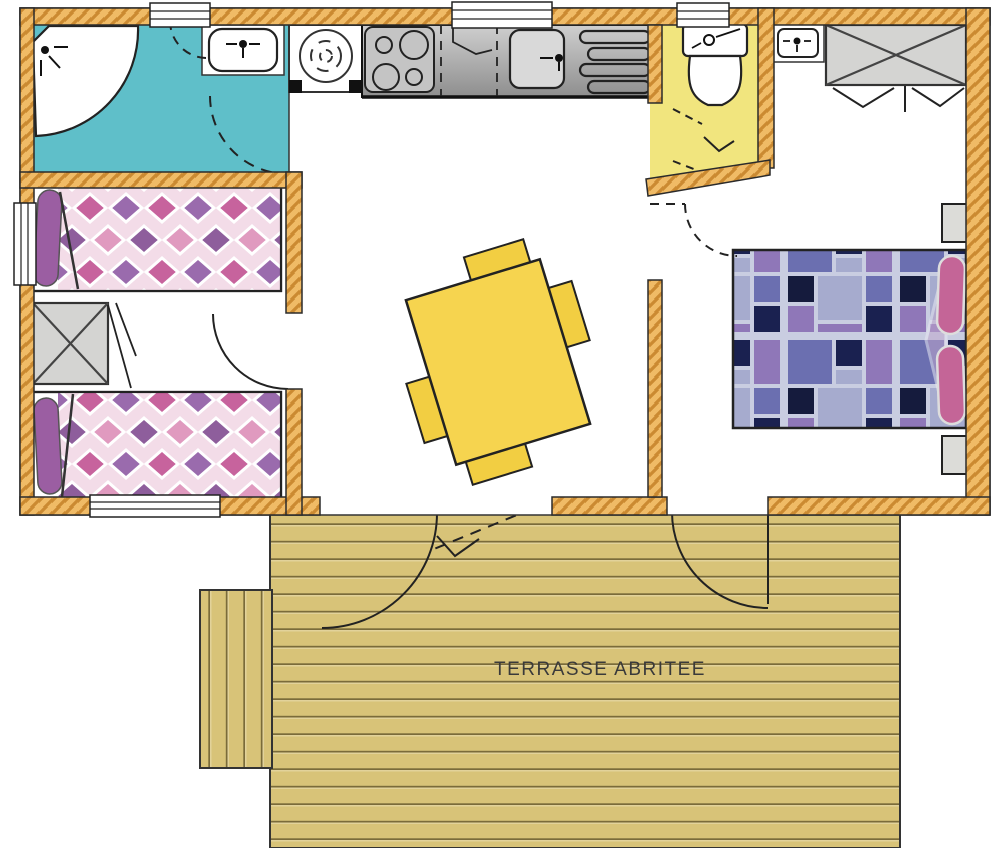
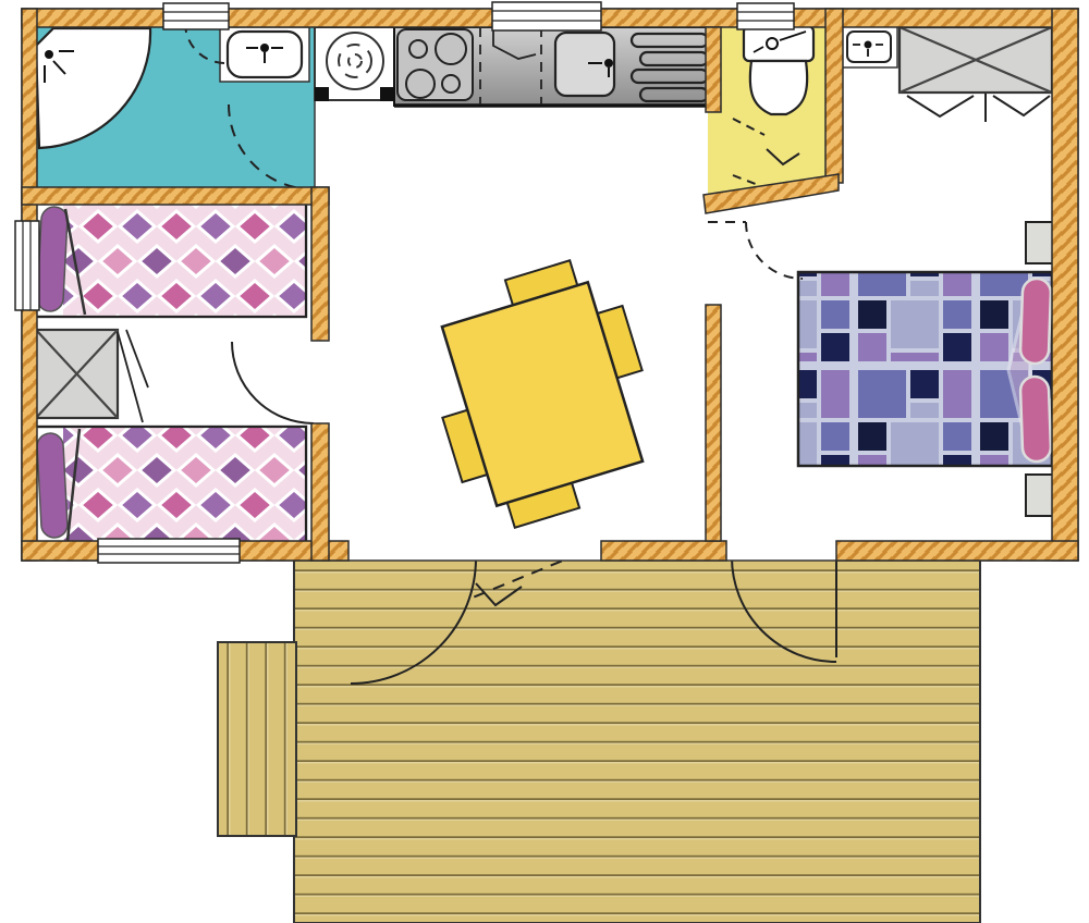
- TERRASSE ABRITEE
